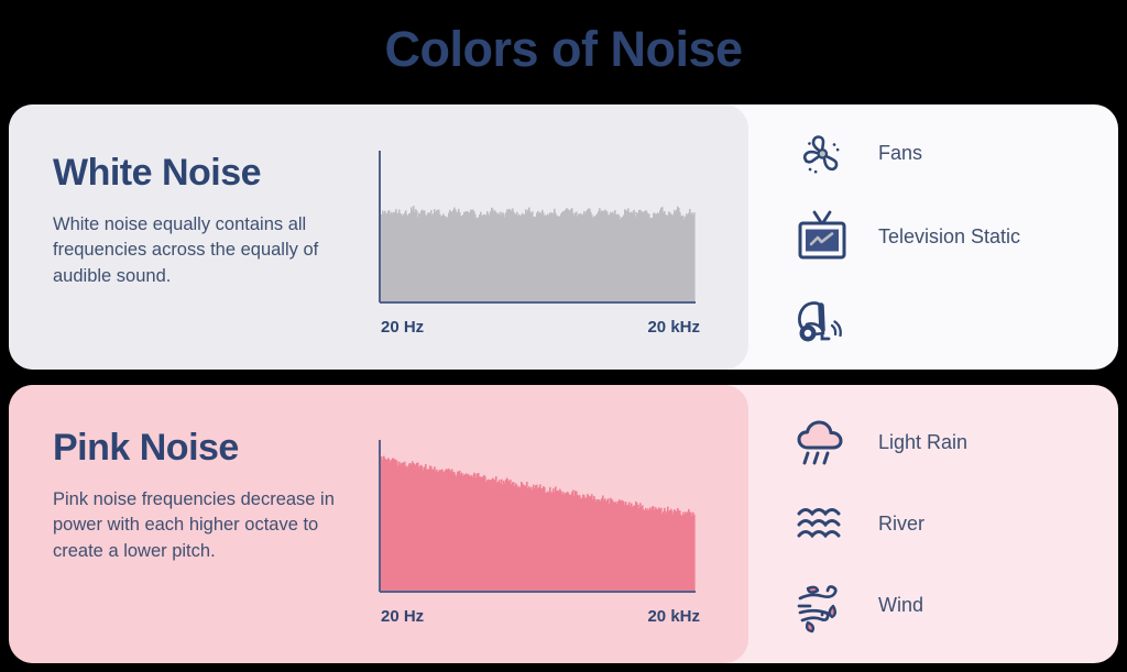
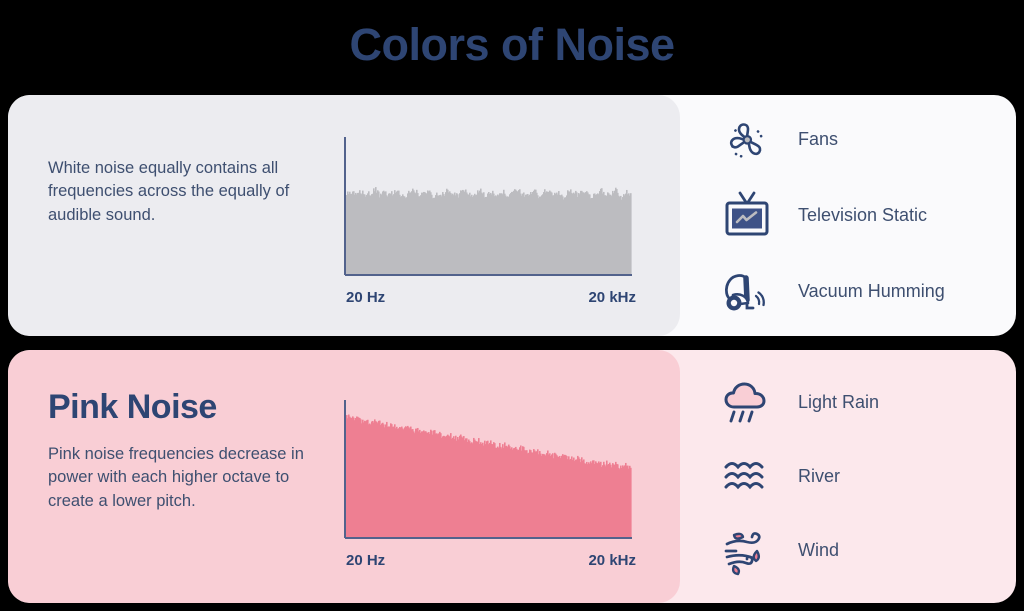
  Colors of Noise
- White Noise
  White noise equally contains all frequencies across the equally of audible sound.
  20 Hz
  20 kHz
  Fans
  Television Static
+ Vacuum Humming
  Pink Noise
  Pink noise frequencies decrease in power with each higher octave to create a lower pitch.
  20 Hz
  20 kHz
  Light Rain
  River
  Wind
